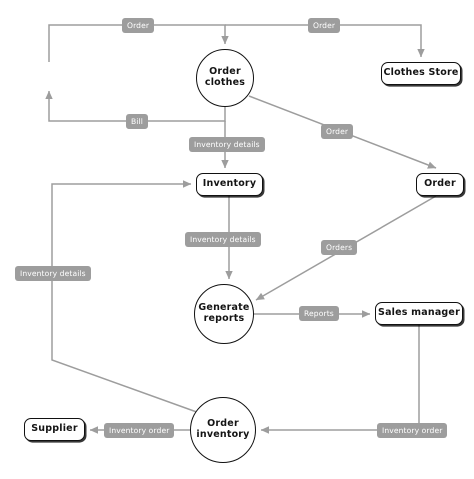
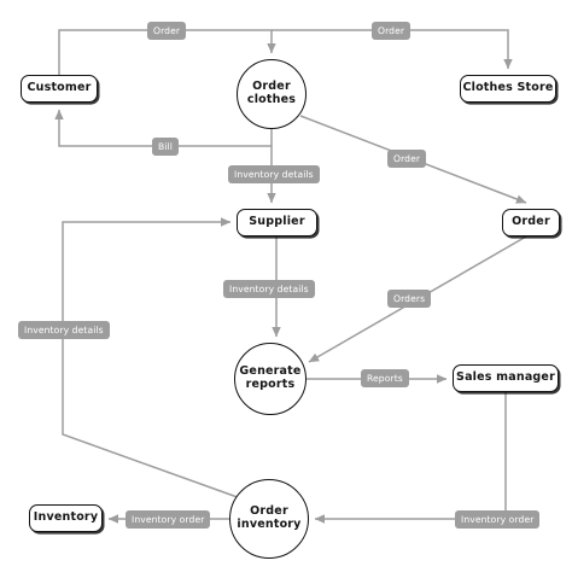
+ Customer
  Order
  clothes
  Clothes Store
- Inventory
+ Supplier
  Order
  Generate
  reports
  Sales manager
  Order
  inventory
- Supplier
+ Inventory
  Order
  Order
  Bill
  Inventory details
  Order
  Inventory details
  Orders
  Inventory details
  Reports
  Inventory order
  Inventory order
